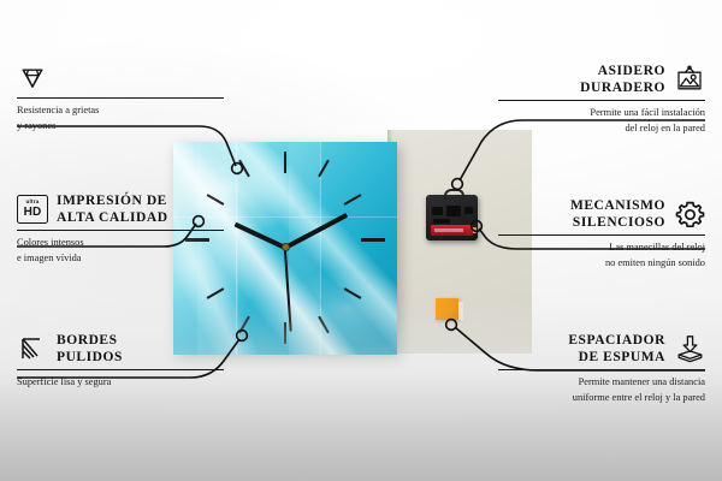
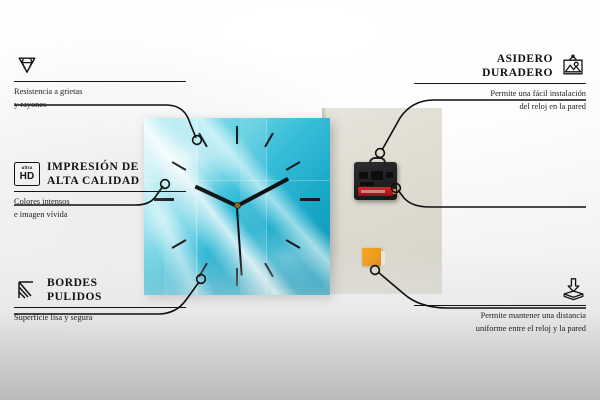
  Resistencia a grietas
  y rayones
  HD
  IMPRESIÓN DE
  ALTA CALIDAD
  Colores intensos
  e imagen vívida
  BORDES
  PULIDOS
  Superficie lisa y segura
  ASIDERO
  DURADERO
  Permite una fácil instalación
  del reloj en la pared
- MECANISMO
- SILENCIOSO
- Las manecillas del reloj
- no emiten ningún sonido
- ESPACIADOR
- DE ESPUMA
  Permite mantener una distancia
  uniforme entre el reloj y la pared
